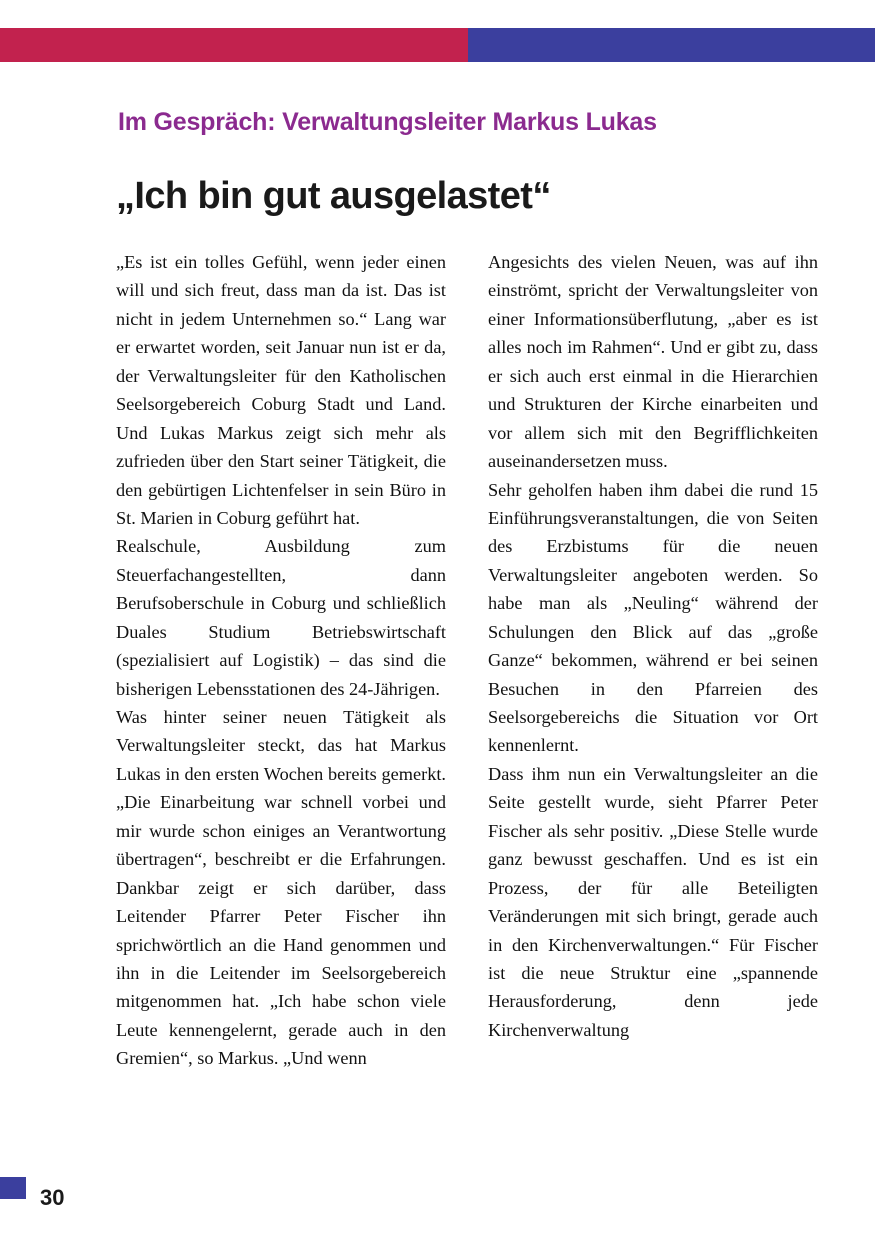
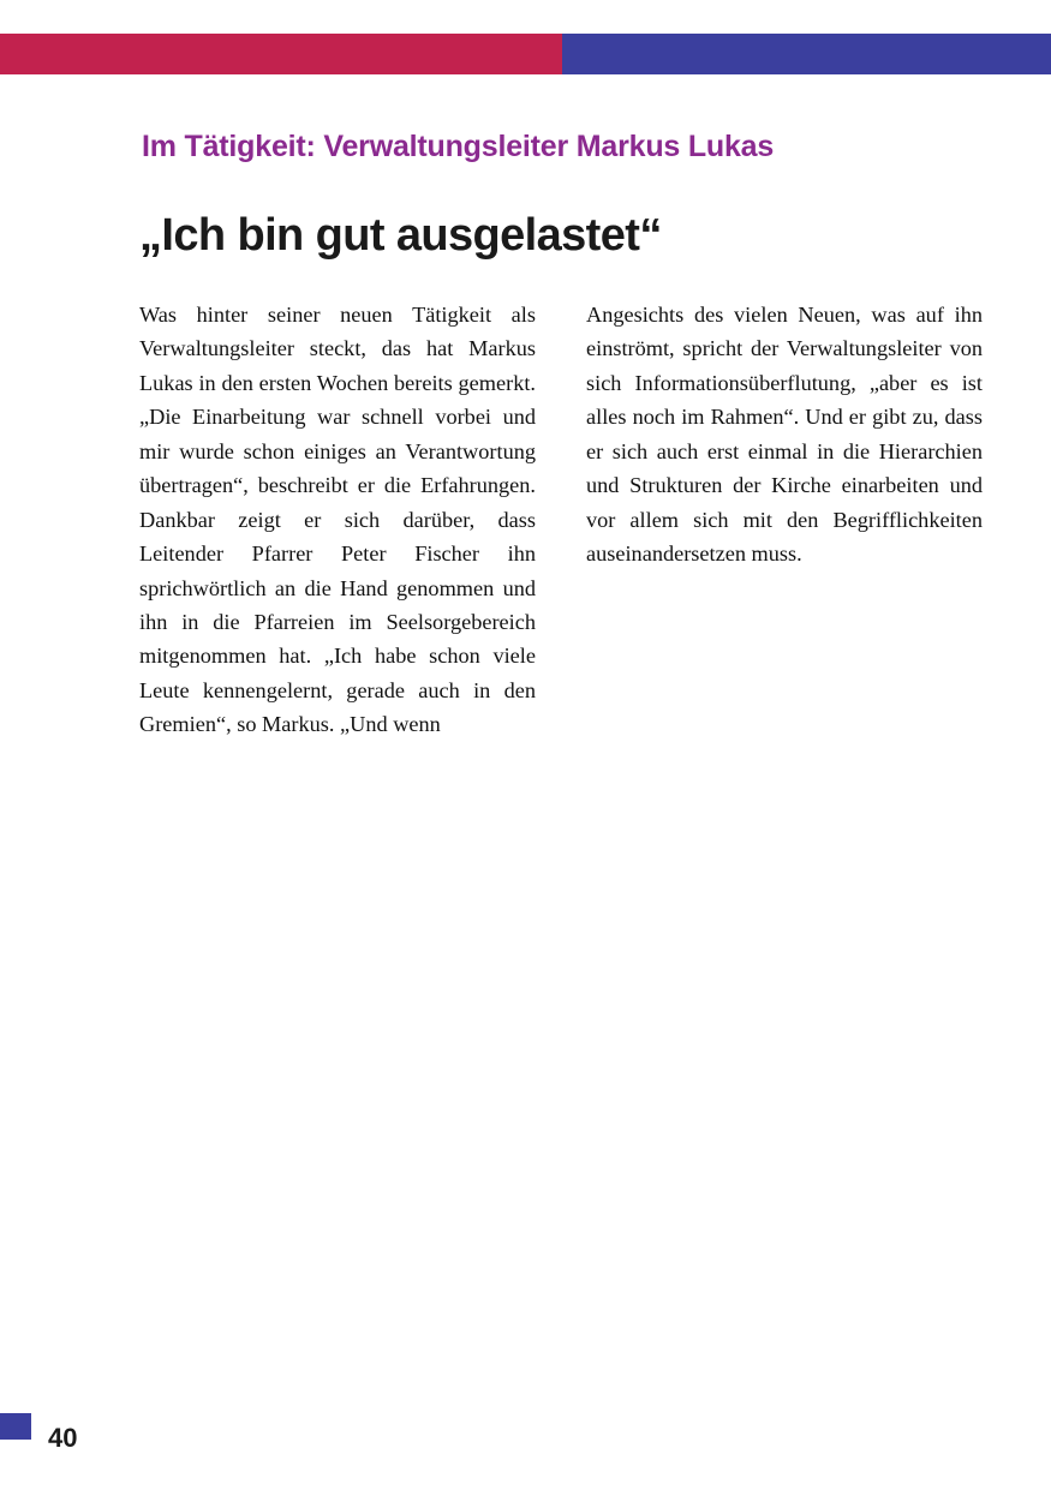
- Im Gespräch: Verwaltungsleiter Markus Lukas
+ Im Tätigkeit: Verwaltungsleiter Markus Lukas
  „Ich bin gut ausgelastet“
- „Es ist ein tolles Gefühl, wenn jeder einen will und sich freut, dass man da ist. Das ist nicht in jedem Unternehmen so.“ Lang war er erwartet worden, seit Januar nun ist er da, der Verwaltungsleiter für den Katholischen Seelsorgebereich Coburg Stadt und Land. Und Lukas Markus zeigt sich mehr als zufrieden über den Start seiner Tätigkeit, die den gebürtigen Lichtenfelser in sein Büro in St. Marien in Coburg geführt hat.
- Realschule, Ausbildung zum Steuerfachangestellten, dann Berufsoberschule in Coburg und schließlich Duales Studium Betriebswirtschaft (spezialisiert auf Logistik) – das sind die bisherigen Lebensstationen des 24-Jährigen.
- Was hinter seiner neuen Tätigkeit als Verwaltungsleiter steckt, das hat Markus Lukas in den ersten Wochen bereits gemerkt. „Die Einarbeitung war schnell vorbei und mir wurde schon einiges an Verantwortung übertragen“, beschreibt er die Erfahrungen. Dankbar zeigt er sich darüber, dass Leitender Pfarrer Peter Fischer ihn sprichwörtlich an die Hand genommen und ihn in die Leitender im Seelsorgebereich mitgenommen hat. „Ich habe schon viele Leute kennengelernt, gerade auch in den Gremien“, so Markus. „Und wenn
+ Was hinter seiner neuen Tätigkeit als Verwaltungsleiter steckt, das hat Markus Lukas in den ersten Wochen bereits gemerkt. „Die Einarbeitung war schnell vorbei und mir wurde schon einiges an Verantwortung übertragen“, beschreibt er die Erfahrungen. Dankbar zeigt er sich darüber, dass Leitender Pfarrer Peter Fischer ihn sprichwörtlich an die Hand genommen und ihn in die Pfarreien im Seelsorgebereich mitgenommen hat. „Ich habe schon viele Leute kennengelernt, gerade auch in den Gremien“, so Markus. „Und wenn
- Angesichts des vielen Neuen, was auf ihn einströmt, spricht der Verwaltungsleiter von einer Informationsüberflutung, „aber es ist alles noch im Rahmen“. Und er gibt zu, dass er sich auch erst einmal in die Hierarchien und Strukturen der Kirche einarbeiten und vor allem sich mit den Begrifflichkeiten auseinandersetzen muss.
+ Angesichts des vielen Neuen, was auf ihn einströmt, spricht der Verwaltungsleiter von sich Informationsüberflutung, „aber es ist alles noch im Rahmen“. Und er gibt zu, dass er sich auch erst einmal in die Hierarchien und Strukturen der Kirche einarbeiten und vor allem sich mit den Begrifflichkeiten auseinandersetzen muss.
- Sehr geholfen haben ihm dabei die rund 15 Einführungsveranstaltungen, die von Seiten des Erzbistums für die neuen Verwaltungsleiter angeboten werden. So habe man als „Neuling“ während der Schulungen den Blick auf das „große Ganze“ bekommen, während er bei seinen Besuchen in den Pfarreien des Seelsorgebereichs die Situation vor Ort kennenlernt.
- Dass ihm nun ein Verwaltungsleiter an die Seite gestellt wurde, sieht Pfarrer Peter Fischer als sehr positiv. „Diese Stelle wurde ganz bewusst geschaffen. Und es ist ein Prozess, der für alle Beteiligten Veränderungen mit sich bringt, gerade auch in den Kirchenverwaltungen.“ Für Fischer ist die neue Struktur eine „spannende Herausforderung, denn jede Kirchenverwaltung
- 30
+ 40
